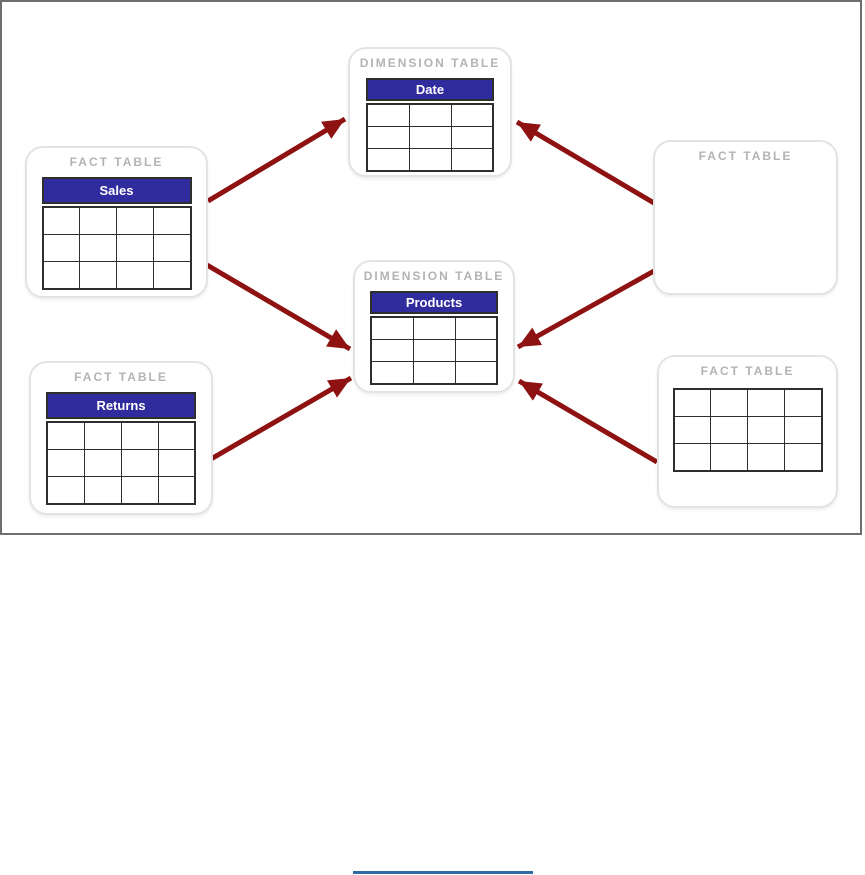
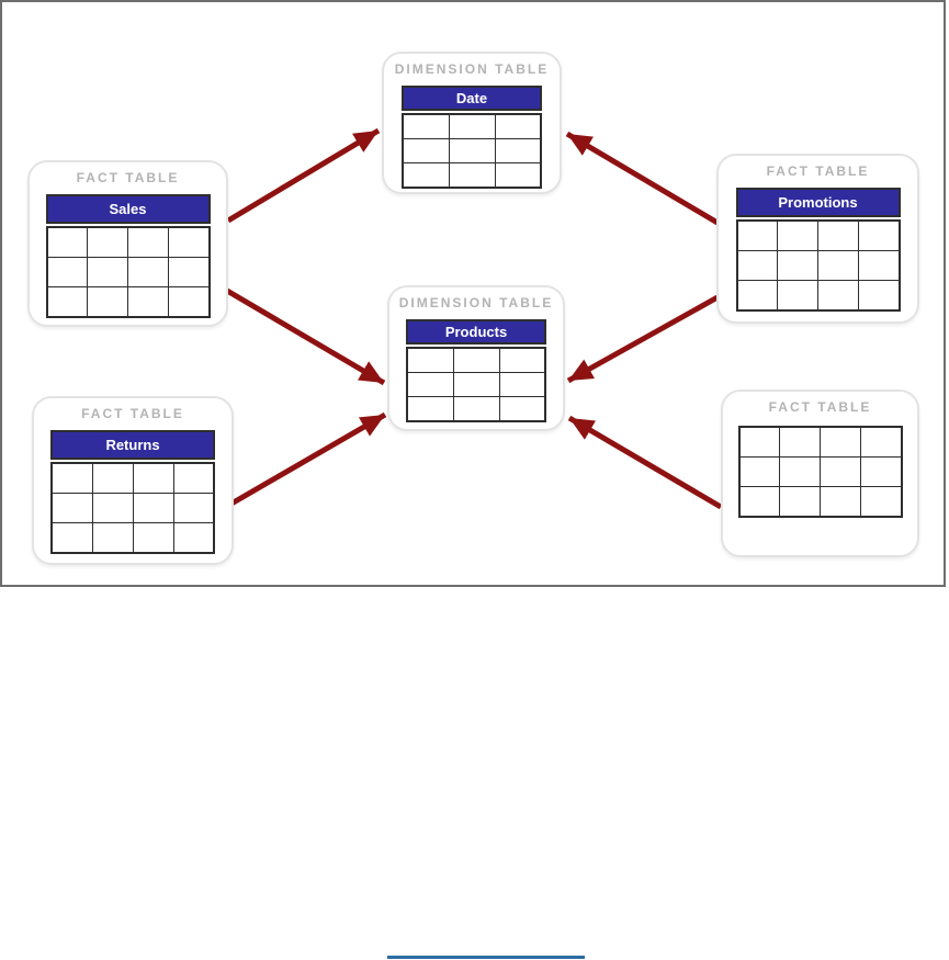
  FACT TABLE
  Sales
  DIMENSION TABLE
  Date
  FACT TABLE
+ Promotions
  DIMENSION TABLE
  Products
  FACT TABLE
  Returns
  FACT TABLE
